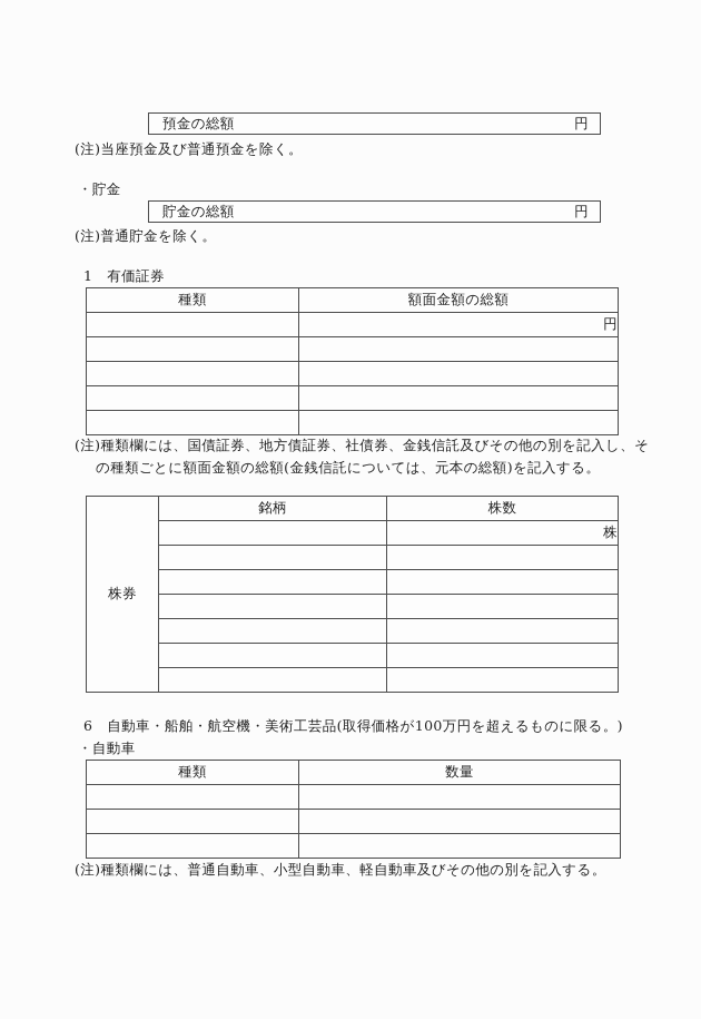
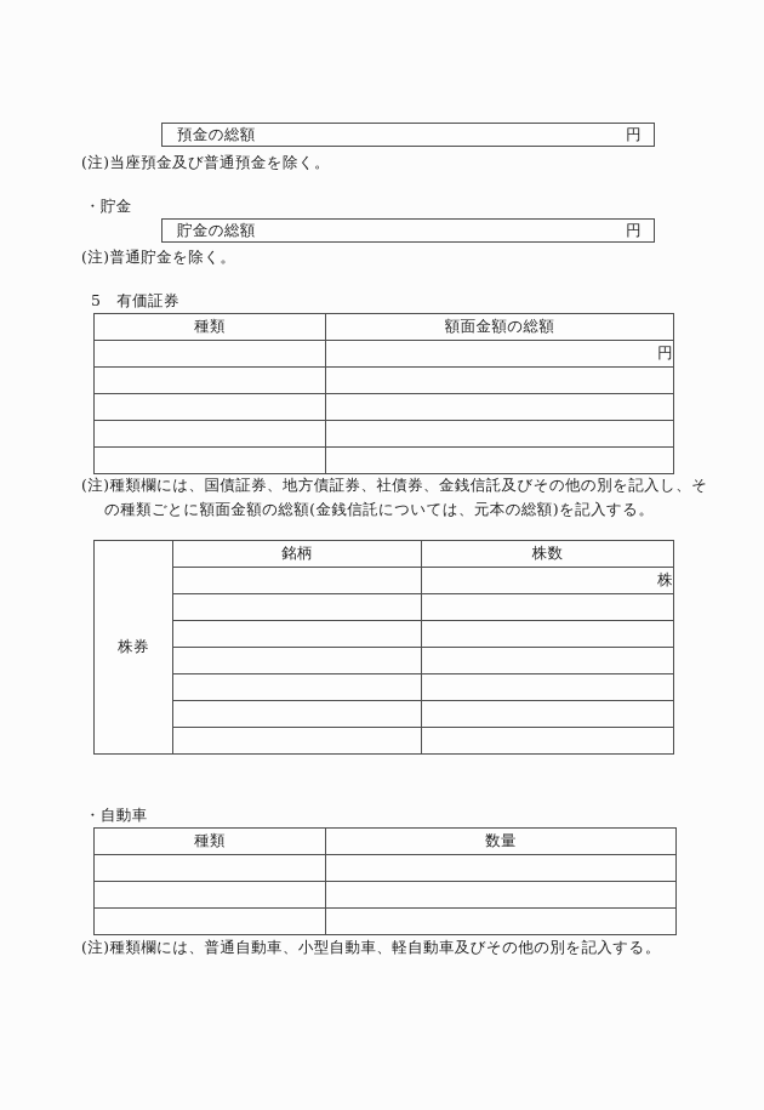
  預金の総額
  円
  (注)当座預金及び普通預金を除く。
  ・貯金
  貯金の総額
  円
  (注)普通貯金を除く。
- 1 有価証券
+ 5 有価証券
  種類	額面金額の総額
  	円
  (注)種類欄には、国債証券、地方債証券、社債券、金銭信託及びその他の別を記入し、そ
  の種類ごとに額面金額の総額(金銭信託については、元本の総額)を記入する。
  株券	銘柄	株数
  	株
- 6 自動車・船舶・航空機・美術工芸品(取得価格が100万円を超えるものに限る。)
  ・自動車
  種類	数量
  (注)種類欄には、普通自動車、小型自動車、軽自動車及びその他の別を記入する。
